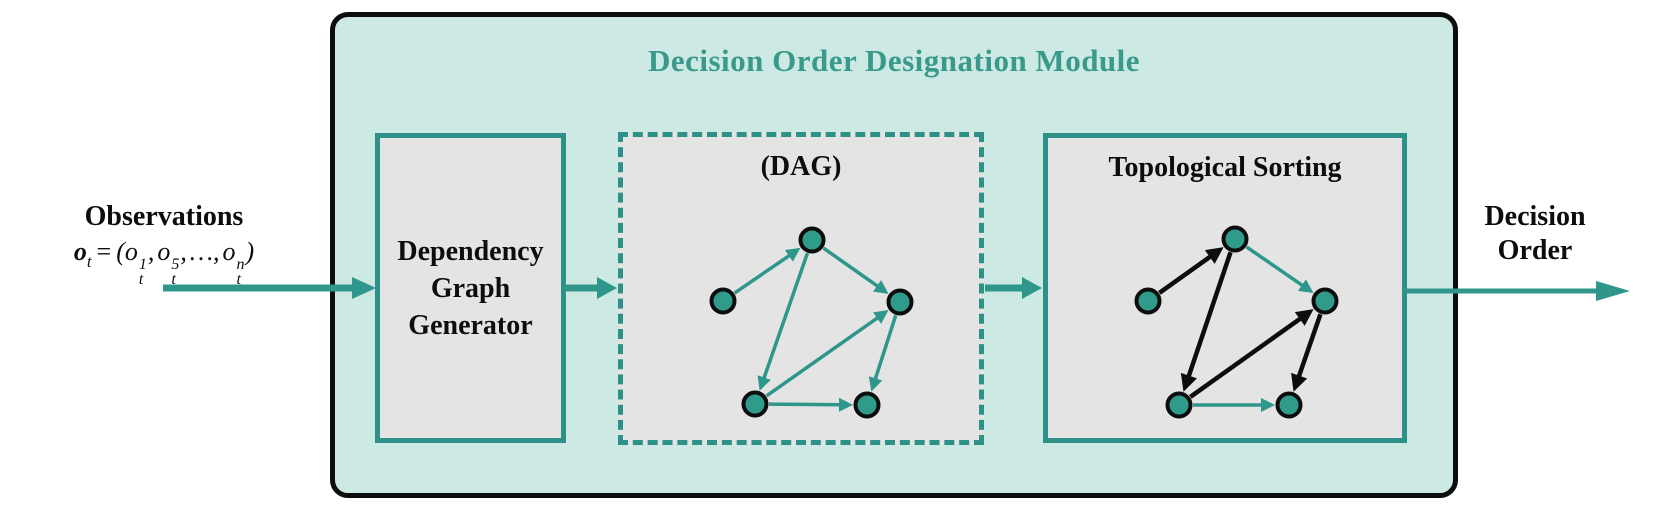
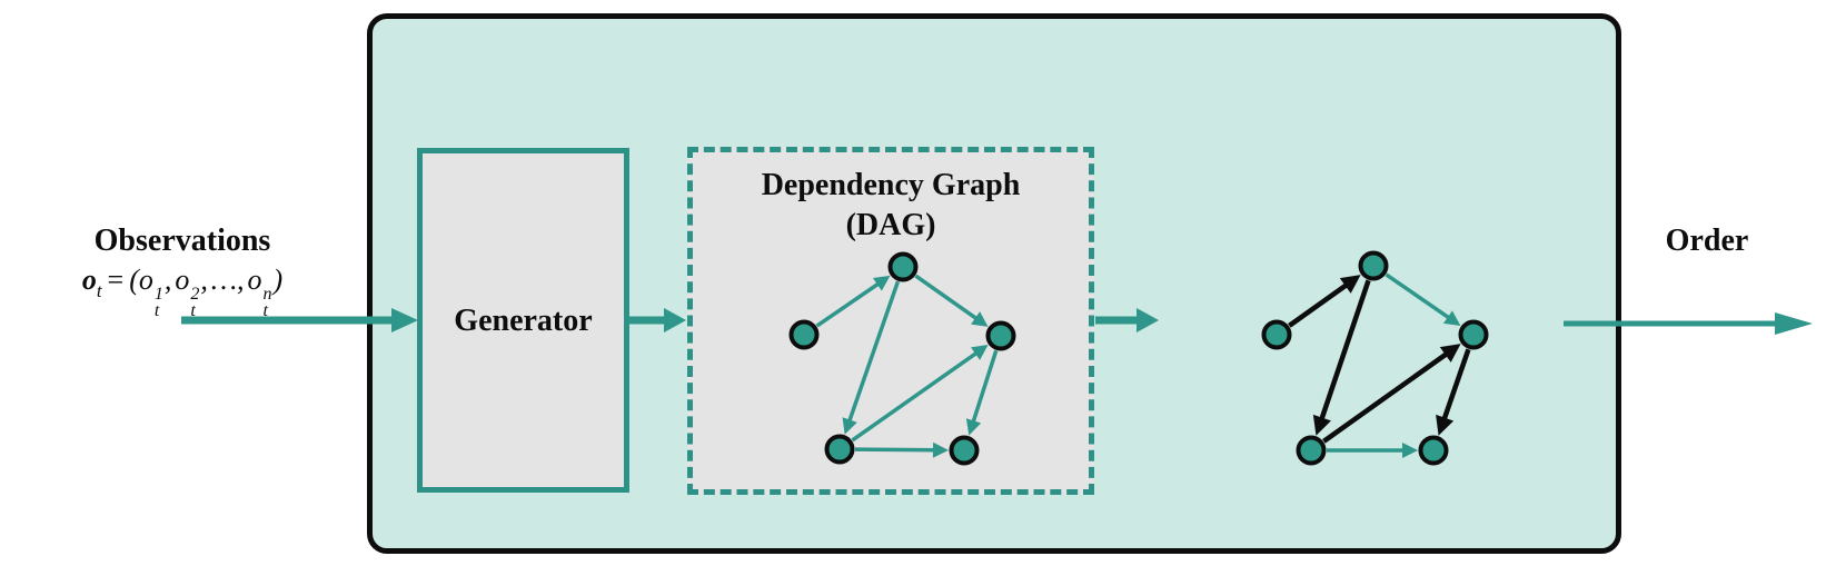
  Observations
  ot= (o
  1
  t
  ,o
- 5
+ 2
  t
  ,…,o
  n
  t
  )
- Decision Order Designation Module
- Dependency
- Graph
  Generator
+ Dependency Graph
  (DAG)
- Topological Sorting
- Decision
  Order
